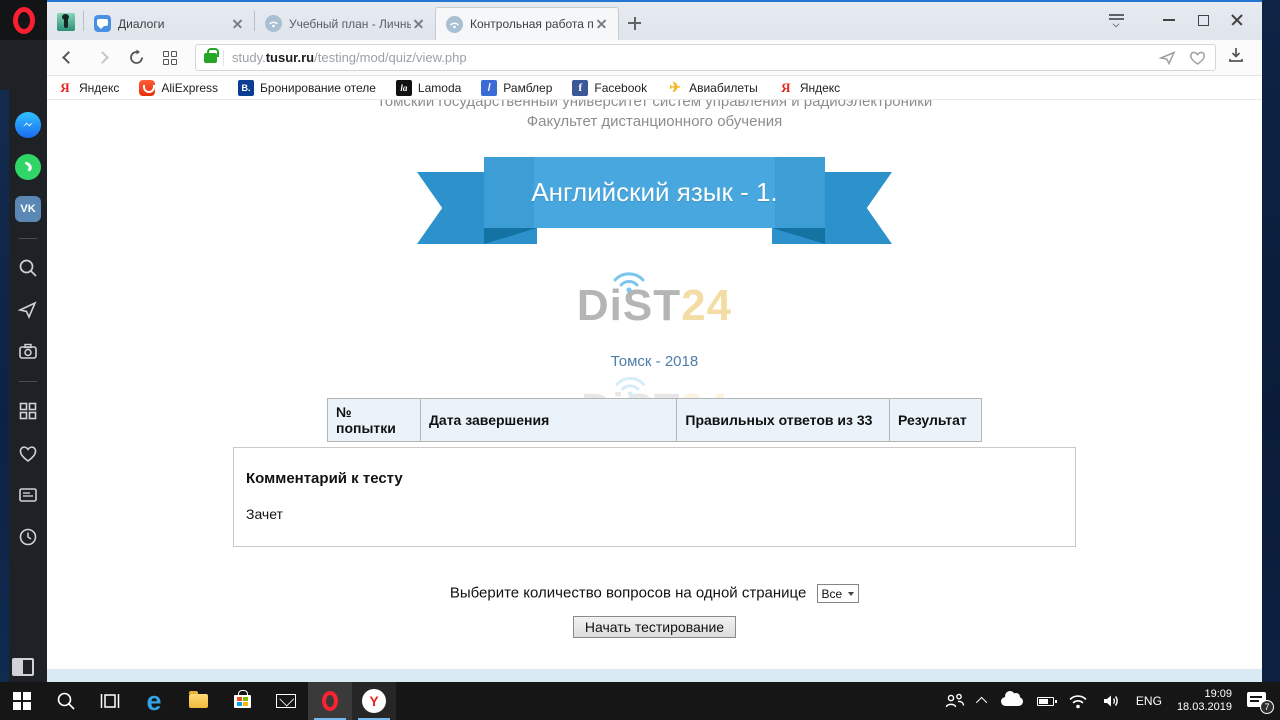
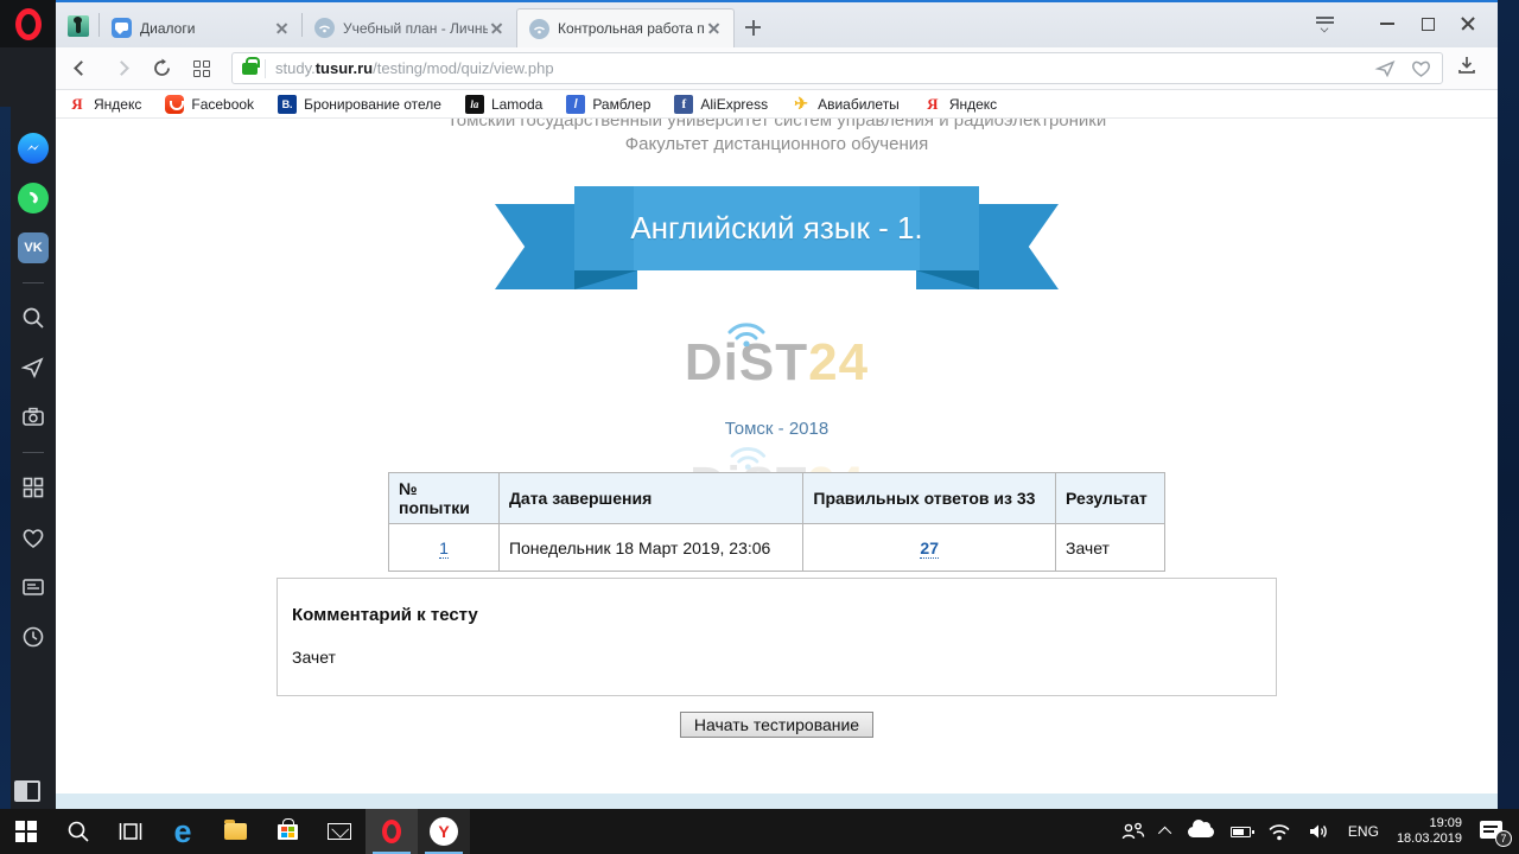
  VK
  Диалоги
  Учебный план - Личн
  Контрольная работа п
  study.tusur.ru/testing/mod/quiz/view.php
  Я
  Яндекс
- AliExpress
+ Facebook
  B.
  Бронирование отеле
  la
  Lamoda
  /
  Рамблер
  f
- Facebook
+ AliExpress
  ✈
  Авиабилеты
  Я
  Яндекс
  Томский государственный университет систем управления и радиоэлектроники
  Факультет дистанционного обучения
  Английский язык - 1.
  DiST24
  Томск - 2018
  № попытки	Дата завершения	Правильных ответов из 33	Результат
+ 1	Понедельник 18 Март 2019, 23:06	27	Зачет
  Комментарий к тесту
  Зачет
- Выберите количество вопросов на одной странице
- Все
  Начать тестирование
  e
  Y
  ENG
  19:09
  18.03.2019
  7
